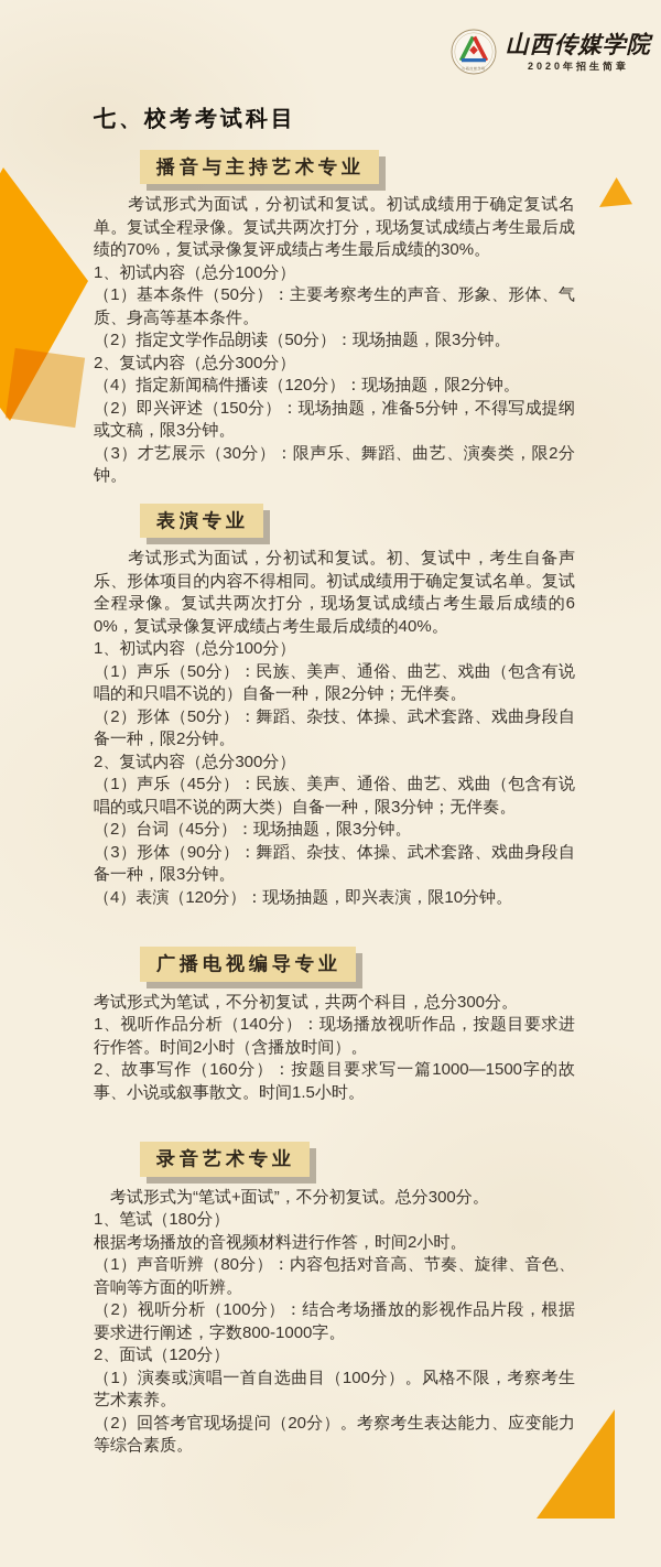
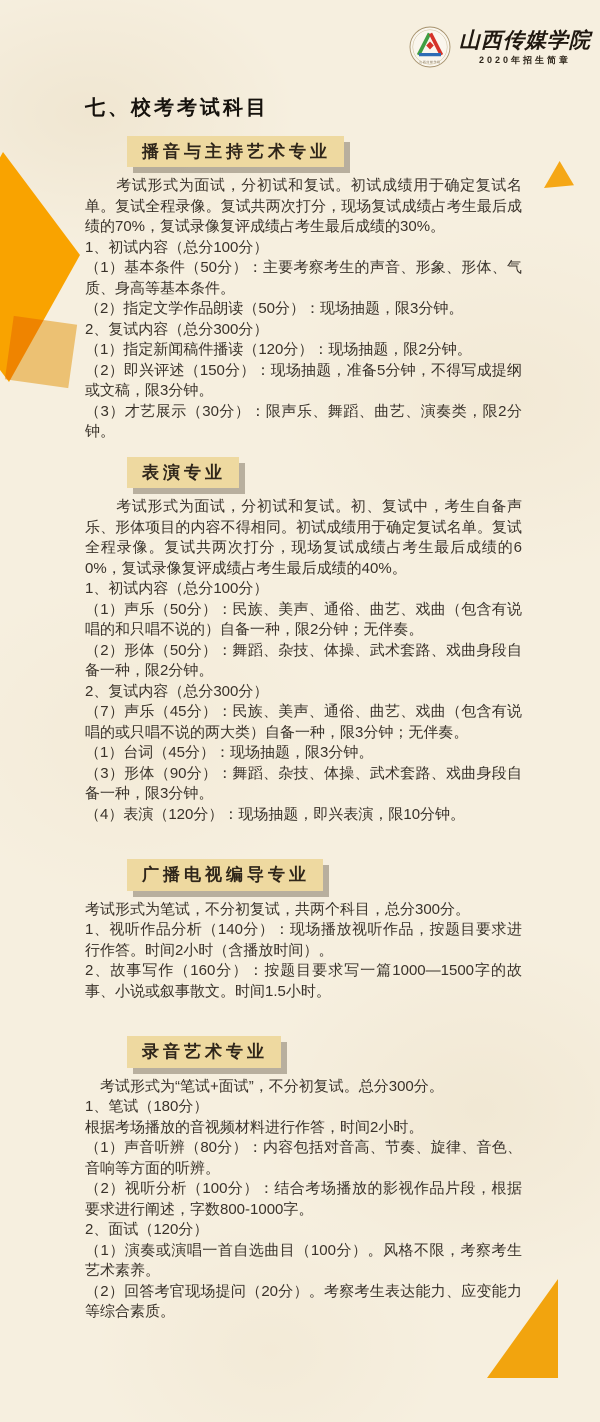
  山西传媒学院
  2020年招生简章
  七、校考考试科目
  播音与主持艺术专业
  考试形式为面试，分初试和复试。初试成绩用于确定复试名单。复试全程录像。复试共两次打分，现场复试成绩占考生最后成绩的70%，复试录像复评成绩占考生最后成绩的30%。
  1、初试内容（总分100分）
  （1）基本条件（50分）：主要考察考生的声音、形象、形体、气质、身高等基本条件。
  （2）指定文学作品朗读（50分）：现场抽题，限3分钟。
  2、复试内容（总分300分）
- （4）指定新闻稿件播读（120分）：现场抽题，限2分钟。
+ （1）指定新闻稿件播读（120分）：现场抽题，限2分钟。
  （2）即兴评述（150分）：现场抽题，准备5分钟，不得写成提纲或文稿，限3分钟。
  （3）才艺展示（30分）：限声乐、舞蹈、曲艺、演奏类，限2分钟。
  表演专业
  考试形式为面试，分初试和复试。初、复试中，考生自备声乐、形体项目的内容不得相同。初试成绩用于确定复试名单。复试全程录像。复试共两次打分，现场复试成绩占考生最后成绩的60%，复试录像复评成绩占考生最后成绩的40%。
  1、初试内容（总分100分）
  （1）声乐（50分）：民族、美声、通俗、曲艺、戏曲（包含有说唱的和只唱不说的）自备一种，限2分钟；无伴奏。
  （2）形体（50分）：舞蹈、杂技、体操、武术套路、戏曲身段自备一种，限2分钟。
  2、复试内容（总分300分）
- （1）声乐（45分）：民族、美声、通俗、曲艺、戏曲（包含有说唱的或只唱不说的两大类）自备一种，限3分钟；无伴奏。
+ （7）声乐（45分）：民族、美声、通俗、曲艺、戏曲（包含有说唱的或只唱不说的两大类）自备一种，限3分钟；无伴奏。
- （2）台词（45分）：现场抽题，限3分钟。
+ （1）台词（45分）：现场抽题，限3分钟。
  （3）形体（90分）：舞蹈、杂技、体操、武术套路、戏曲身段自备一种，限3分钟。
  （4）表演（120分）：现场抽题，即兴表演，限10分钟。
  广播电视编导专业
  考试形式为笔试，不分初复试，共两个科目，总分300分。
  1、视听作品分析（140分）：现场播放视听作品，按题目要求进行作答。时间2小时（含播放时间）。
  2、故事写作（160分）：按题目要求写一篇1000—1500字的故事、小说或叙事散文。时间1.5小时。
  录音艺术专业
  考试形式为“笔试+面试”，不分初复试。总分300分。
  1、笔试（180分）
  根据考场播放的音视频材料进行作答，时间2小时。
  （1）声音听辨（80分）：内容包括对音高、节奏、旋律、音色、音响等方面的听辨。
  （2）视听分析（100分）：结合考场播放的影视作品片段，根据要求进行阐述，字数800-1000字。
  2、面试（120分）
  （1）演奏或演唱一首自选曲目（100分）。风格不限，考察考生艺术素养。
  （2）回答考官现场提问（20分）。考察考生表达能力、应变能力等综合素质。
